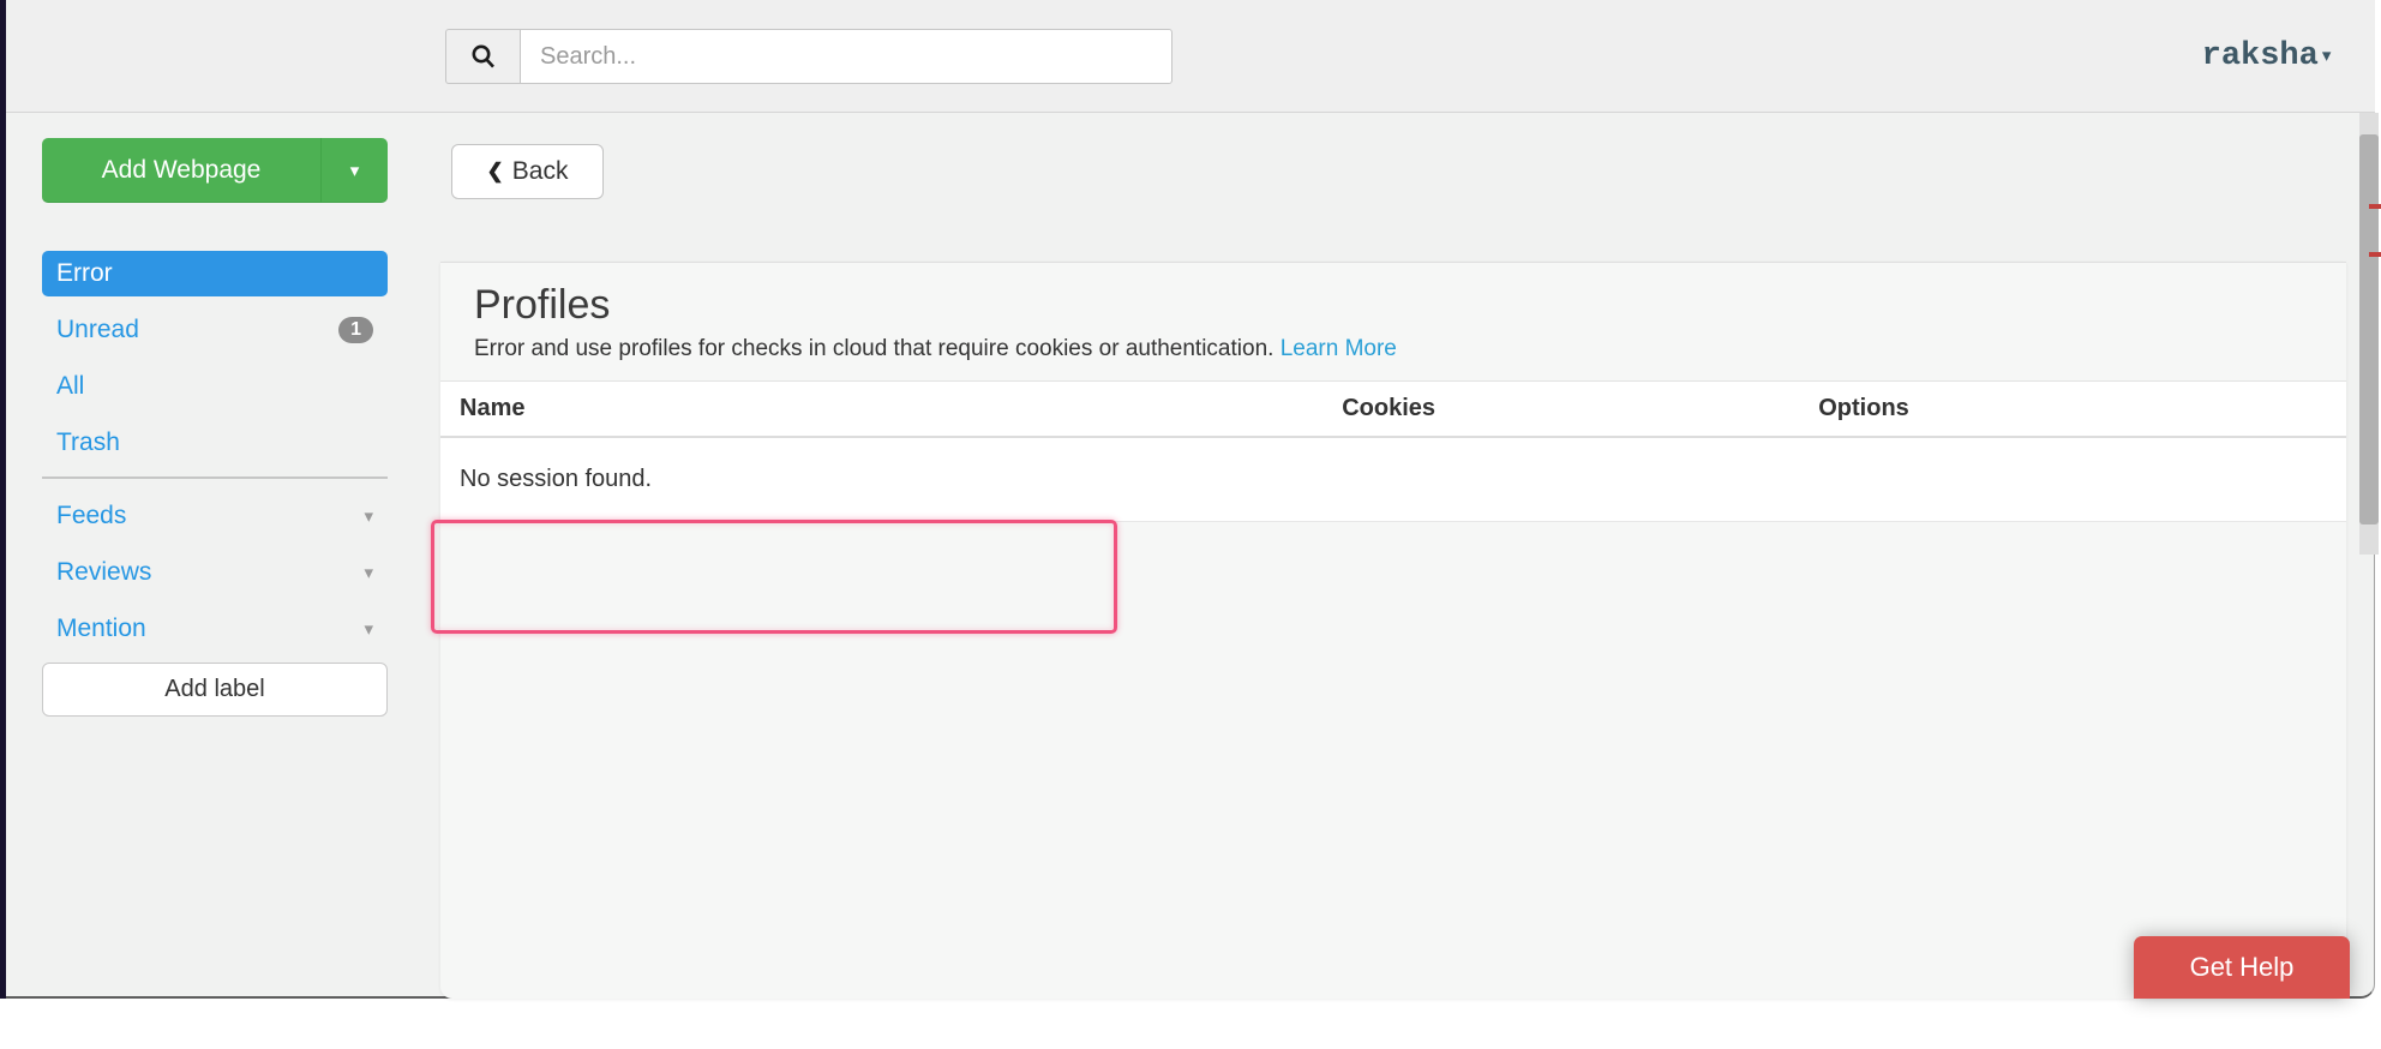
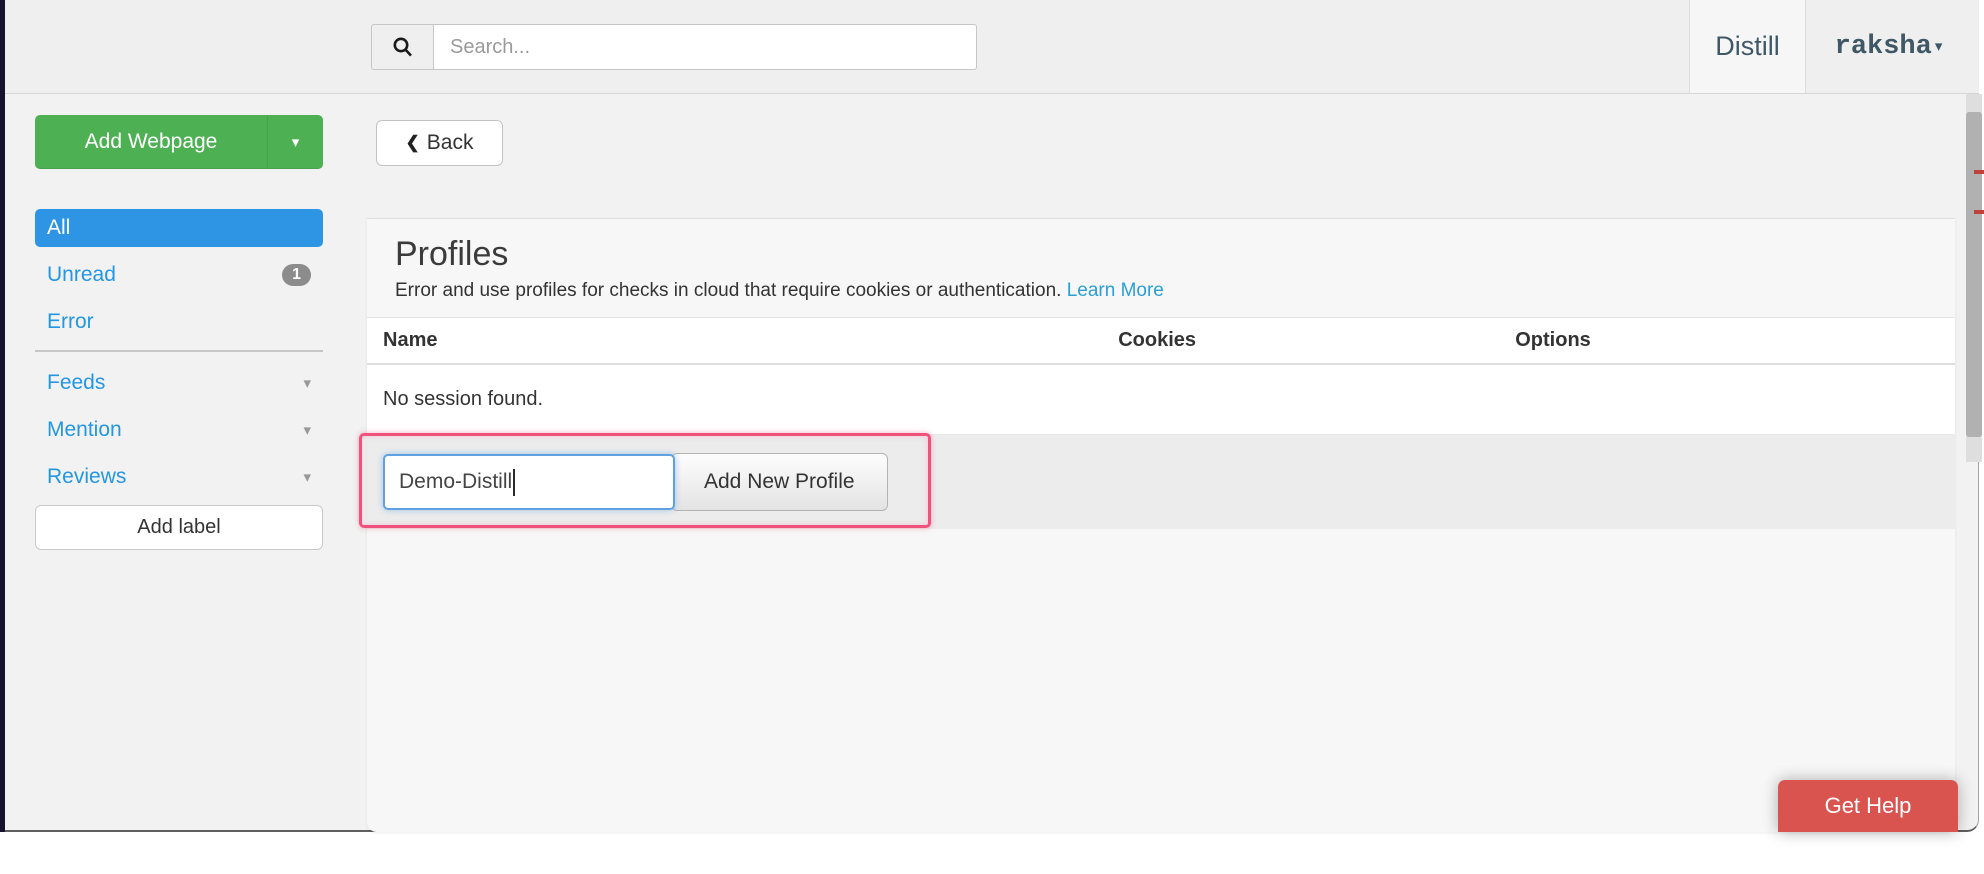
  Search...
+ Distill
  raksha
  ▾
  Add Webpage
  ▾
- Error
+ All
  Unread
  1
- All
+ Error
- Trash
  Feeds
  ▾
- Reviews
+ Mention
  ▾
- Mention
+ Reviews
  ▾
  Add label
  ❮
  Back
  Profiles
  Error and use profiles for checks in cloud that require cookies or authentication. Learn More
  Name	Cookies	Options
  No session found.
+ Demo-Distill
+ Add New Profile
  Get Help
